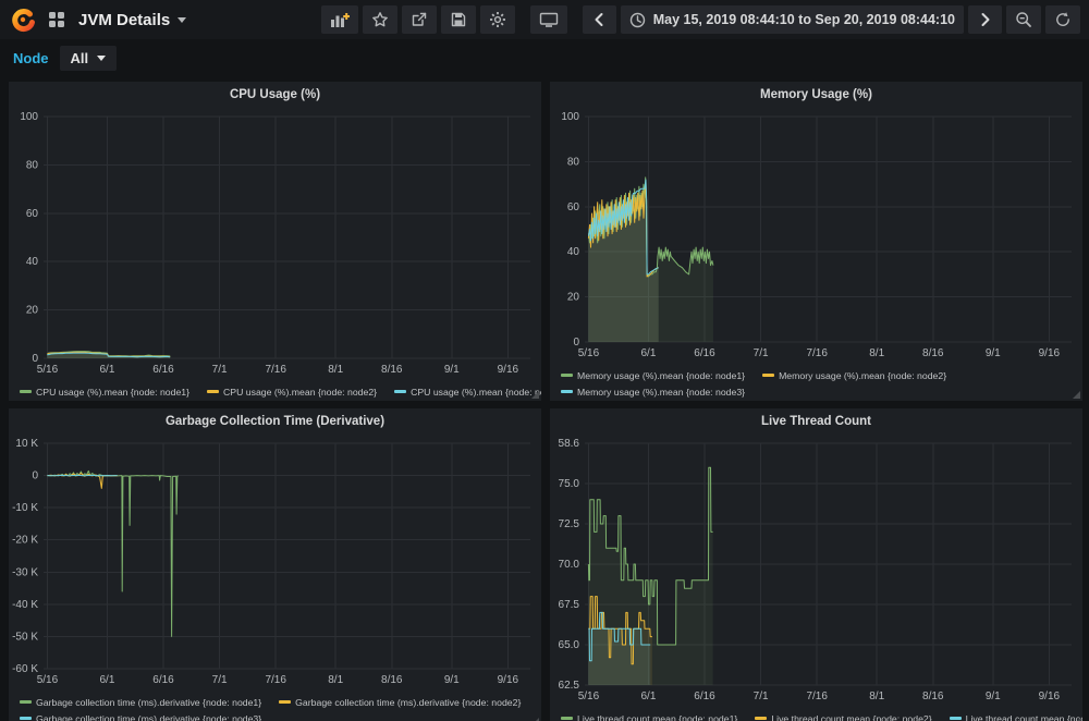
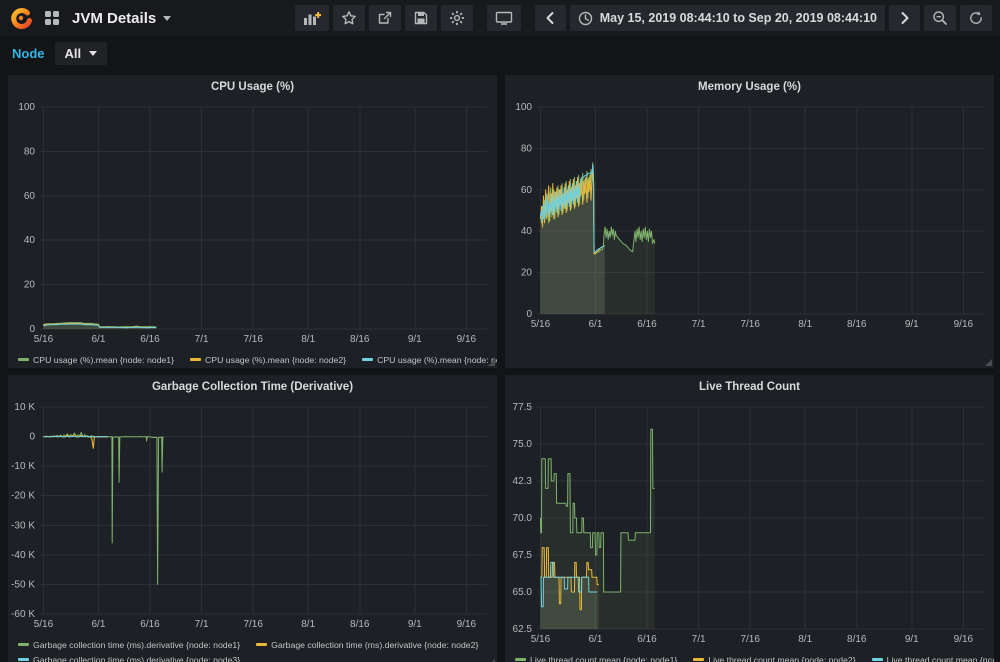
  JVM Details
  May 15, 2019 08:44:10 to Sep 20, 2019 08:44:10
  Node
  All
  CPU Usage (%)
  0
  20
  40
  60
  80
  100
  5/16
  6/1
  6/16
  7/1
  7/16
  8/1
  8/16
  9/1
  9/16
  CPU usage (%).mean {node: node1}
  CPU usage (%).mean {node: node2}
  CPU usage (%).mean {node: n
  Memory Usage (%)
  0
  20
  40
  60
  80
  100
  5/16
  6/1
  6/16
  7/1
  7/16
  8/1
  8/16
  9/1
  9/16
- Memory usage (%).mean {node: node1}
- Memory usage (%).mean {node: node2}
- Memory usage (%).mean {node: node3}
  Garbage Collection Time (Derivative)
  10 K
  0
  -10 K
  -20 K
  -30 K
  -40 K
  -50 K
  -60 K
  5/16
  6/1
  6/16
  7/1
  7/16
  8/1
  8/16
  9/1
  9/16
  Garbage collection time (ms).derivative {node: node1}
  Garbage collection time (ms).derivative {node: node2}
  Garbage collection time (ms).derivative {node: node3}
  Live Thread Count
- 58.6
+ 77.5
  75.0
- 72.5
+ 42.3
  70.0
  67.5
  65.0
  62.5
  5/16
  6/1
  6/16
  7/1
  7/16
  8/1
  8/16
  9/1
  9/16
  Live thread count.mean {node: node1}
  Live thread count.mean {node: node2}
  Live thread count.mean {no
